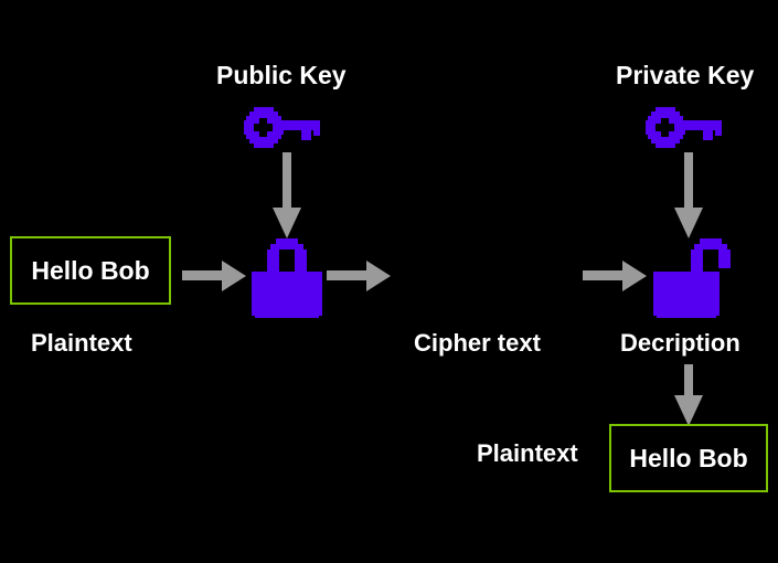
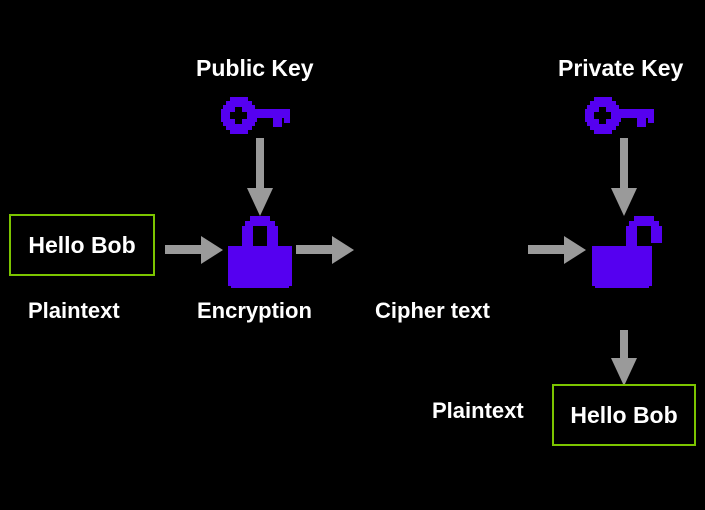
  Public Key
  Private Key
  Hello Bob
  Plaintext
+ Encryption
  Cipher text
- Decription
  Plaintext
  Hello Bob
